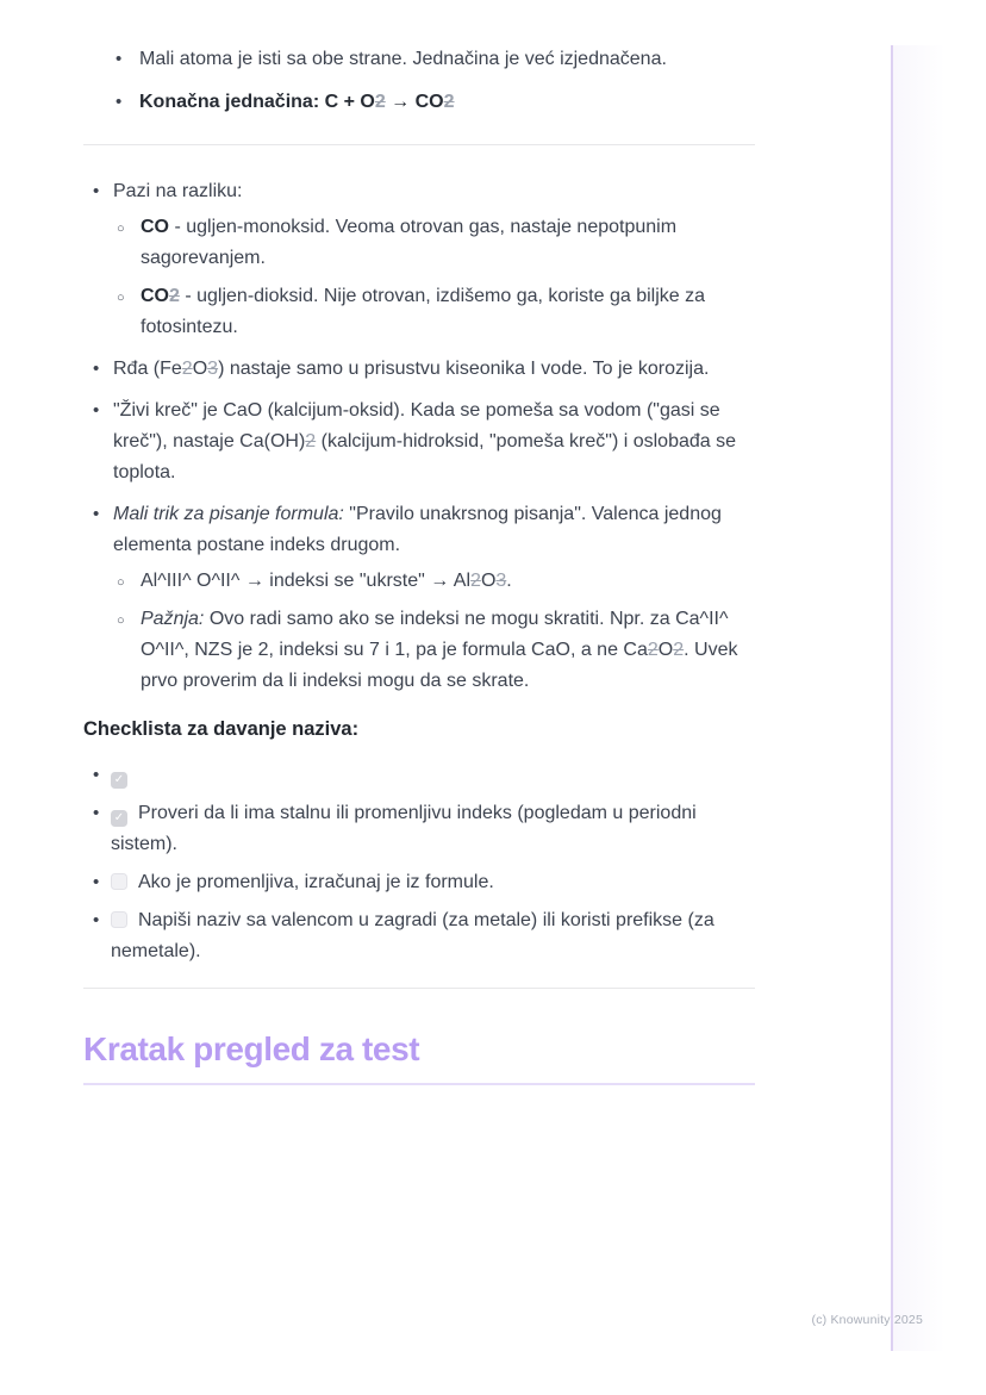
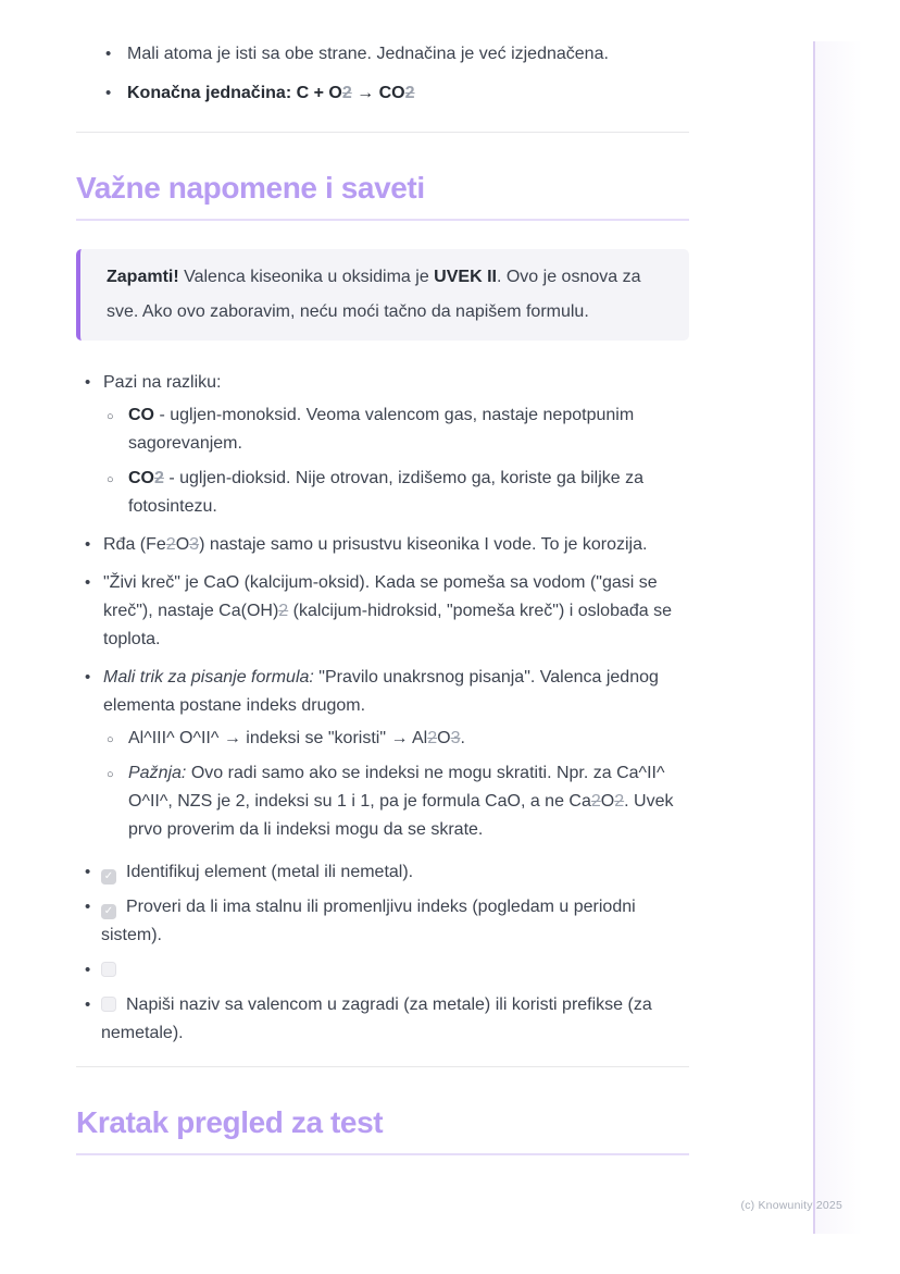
  •
  Mali atoma je isti sa obe strane. Jednačina je već izjednačena.
  •
  Konačna jednačina: C + O2 → CO2
+ Važne napomene i saveti
+ Zapamti! Valenca kiseonika u oksidima je UVEK II. Ovo je osnova za sve. Ako ovo zaboravim, neću moći tačno da napišem formulu.
  •
  Pazi na razliku:
  ○
- CO - ugljen-monoksid. Veoma otrovan gas, nastaje nepotpunim sagorevanjem.
+ CO - ugljen-monoksid. Veoma valencom gas, nastaje nepotpunim sagorevanjem.
  ○
  CO2 - ugljen-dioksid. Nije otrovan, izdišemo ga, koriste ga biljke za fotosintezu.
  •
  Rđa (Fe2O3) nastaje samo u prisustvu kiseonika I vode. To je korozija.
  •
  "Živi kreč" je CaO (kalcijum-oksid). Kada se pomeša sa vodom ("gasi se kreč"), nastaje Ca(OH)2 (kalcijum-hidroksid, "pomeša kreč") i oslobađa se toplota.
  •
  Mali trik za pisanje formula: "Pravilo unakrsnog pisanja". Valenca jednog elementa postane indeks drugom.
  ○
- Al^III^ O^II^ → indeksi se "ukrste" → Al2O3.
+ Al^III^ O^II^ → indeksi se "koristi" → Al2O3.
  ○
- Pažnja: Ovo radi samo ako se indeksi ne mogu skratiti. Npr. za Ca^II^ O^II^, NZS je 2, indeksi su 7 i 1, pa je formula CaO, a ne Ca2O2. Uvek prvo proverim da li indeksi mogu da se skrate.
+ Pažnja: Ovo radi samo ako se indeksi ne mogu skratiti. Npr. za Ca^II^ O^II^, NZS je 2, indeksi su 1 i 1, pa je formula CaO, a ne Ca2O2. Uvek prvo proverim da li indeksi mogu da se skrate.
- Checklista za davanje naziva:
  •
  ✓
+ Identifikuj element (metal ili nemetal).
  •
  ✓
  Proveri da li ima stalnu ili promenljivu indeks (pogledam u periodni sistem).
  •
- Ako je promenljiva, izračunaj je iz formule.
  •
  Napiši naziv sa valencom u zagradi (za metale) ili koristi prefikse (za nemetale).
  Kratak pregled za test
  (c) Knowunity 2025
